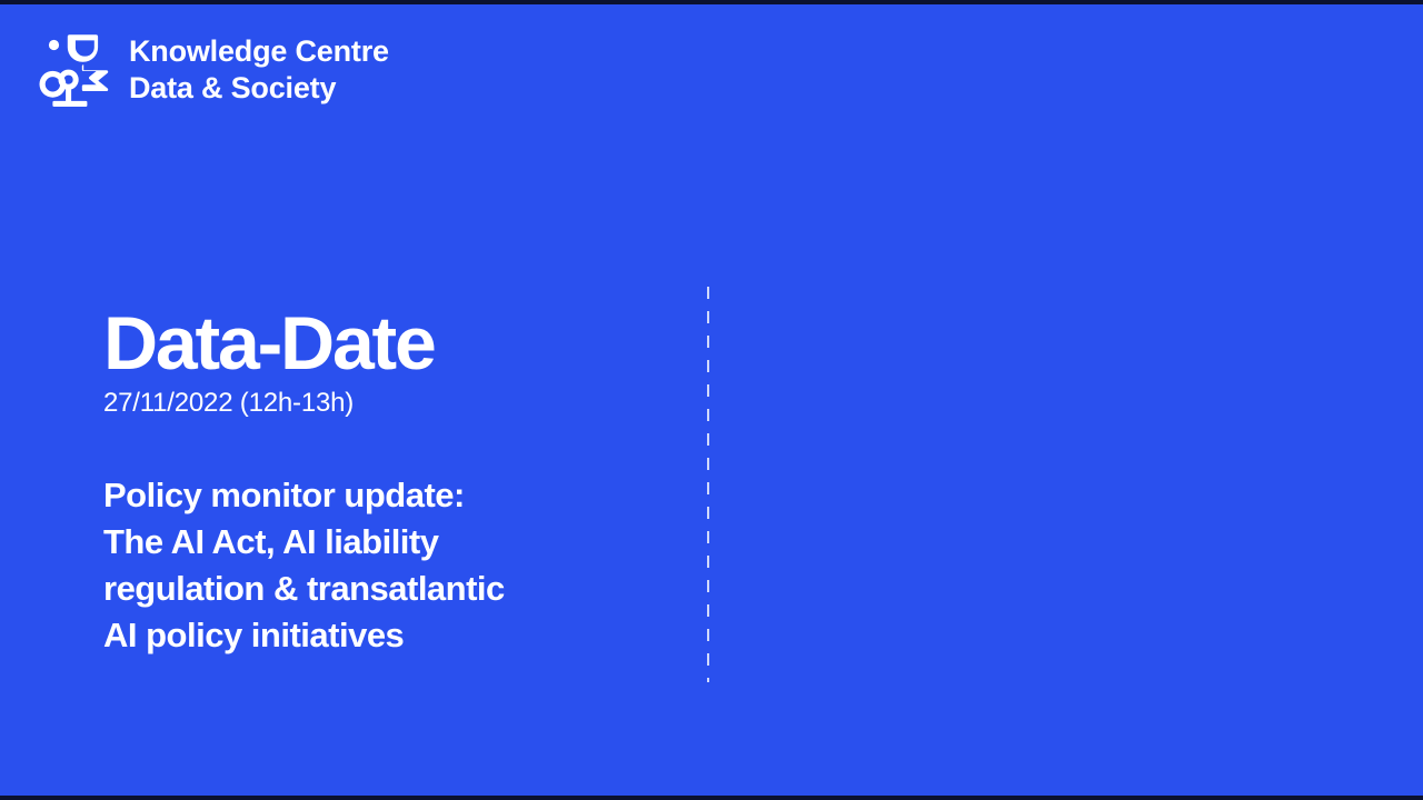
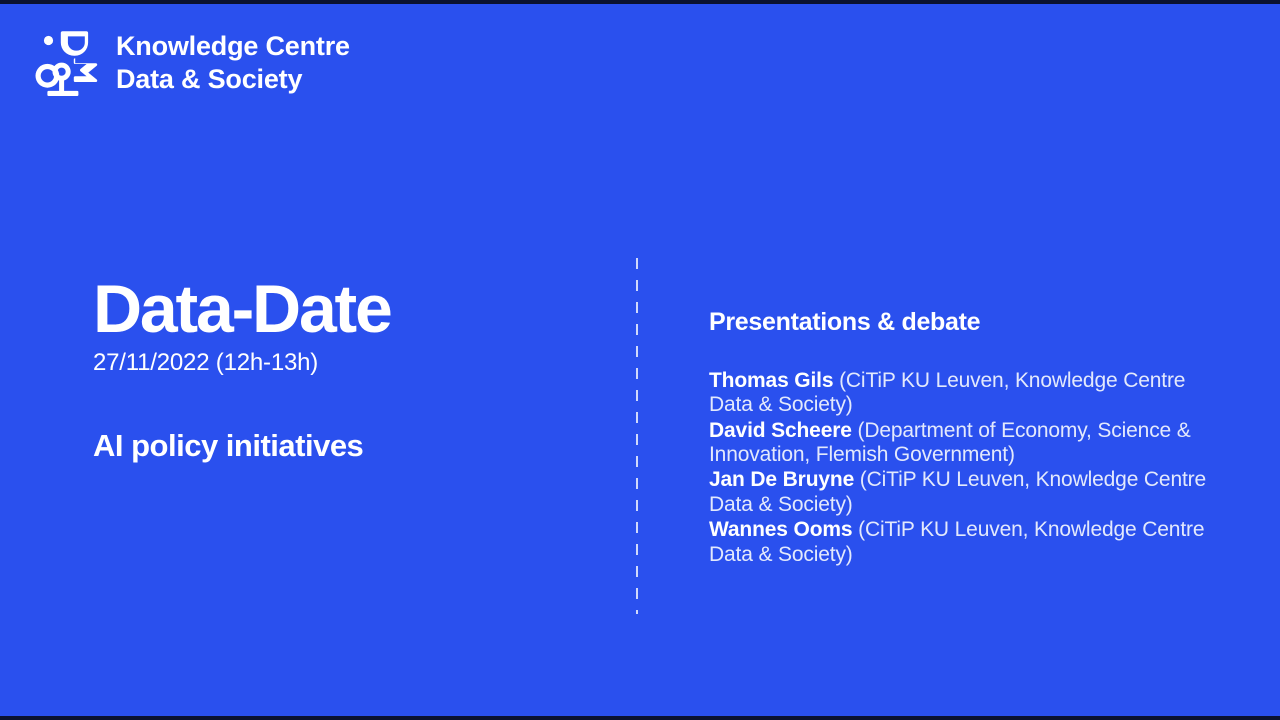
  Knowledge Centre
  Data & Society
  Data-Date
  27/11/2022 (12h-13h)
- Policy monitor update:
- The AI Act, AI liability
- regulation & transatlantic
  AI policy initiatives
+ Presentations & debate
+ Thomas Gils (CiTiP KU Leuven, Knowledge Centre Data & Society)
+ David Scheere (Department of Economy, Science & Innovation, Flemish Government)
+ Jan De Bruyne (CiTiP KU Leuven, Knowledge Centre Data & Society)
+ Wannes Ooms (CiTiP KU Leuven, Knowledge Centre Data & Society)
